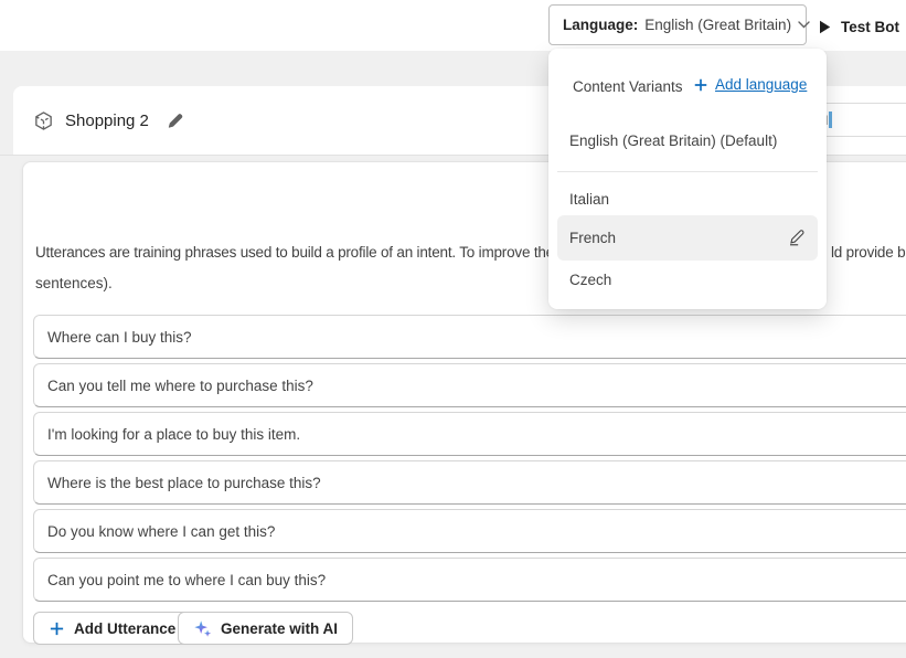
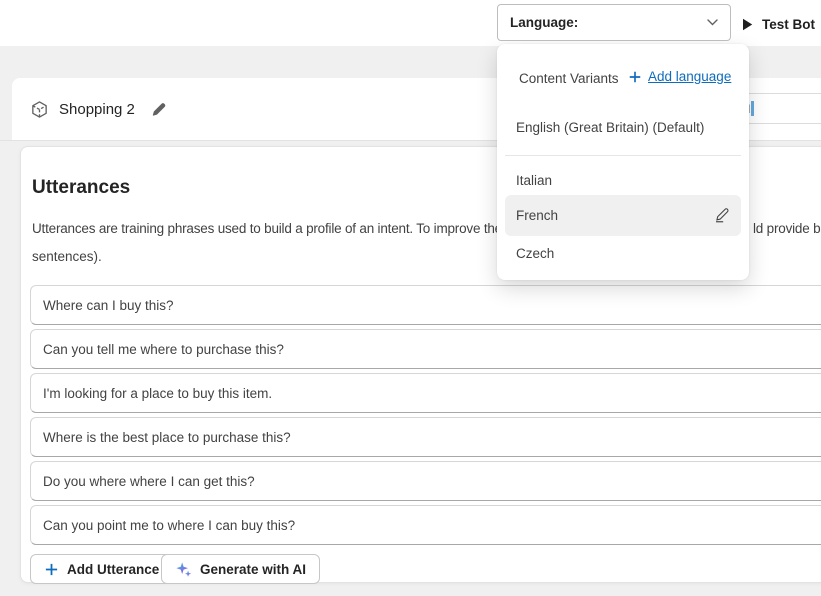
  Shopping 2
+ Utterances
  Utterances are training phrases used to build a profile of an intent. To improve th
  ld provide b
  sentences).
  Where can I buy this?
  Can you tell me where to purchase this?
  I'm looking for a place to buy this item.
  Where is the best place to purchase this?
- Do you know where I can get this?
+ Do you where where I can get this?
  Can you point me to where I can buy this?
  Add Utterance
  Generate with AI
  Language:
- English (Great Britain)
  Test Bot
  Content Variants
  Add language
  English (Great Britain) (Default)
  Italian
  French
  Czech
